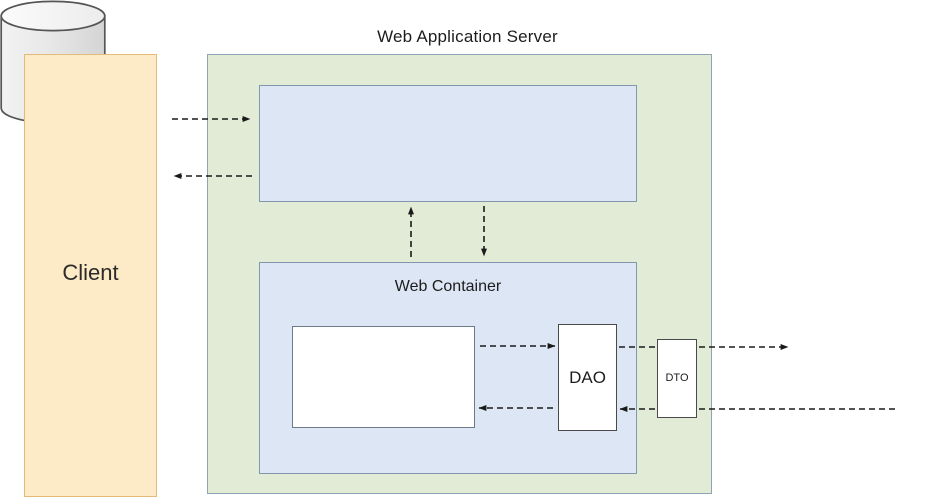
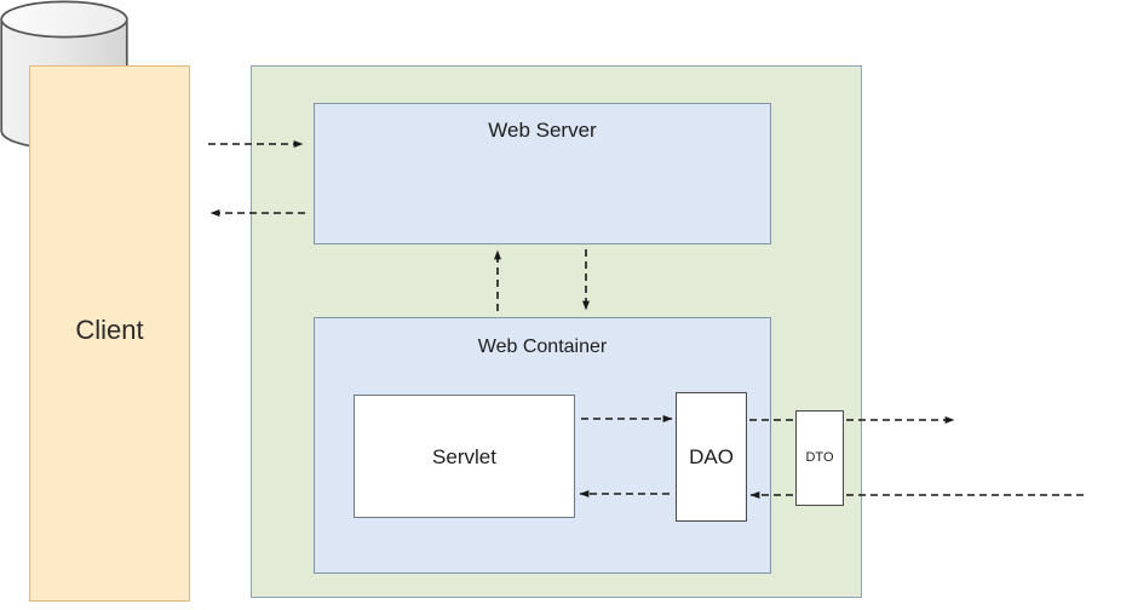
- Web Application Server
  Client
+ Web Server
  Web Container
+ Servlet
  DAO
  DTO
